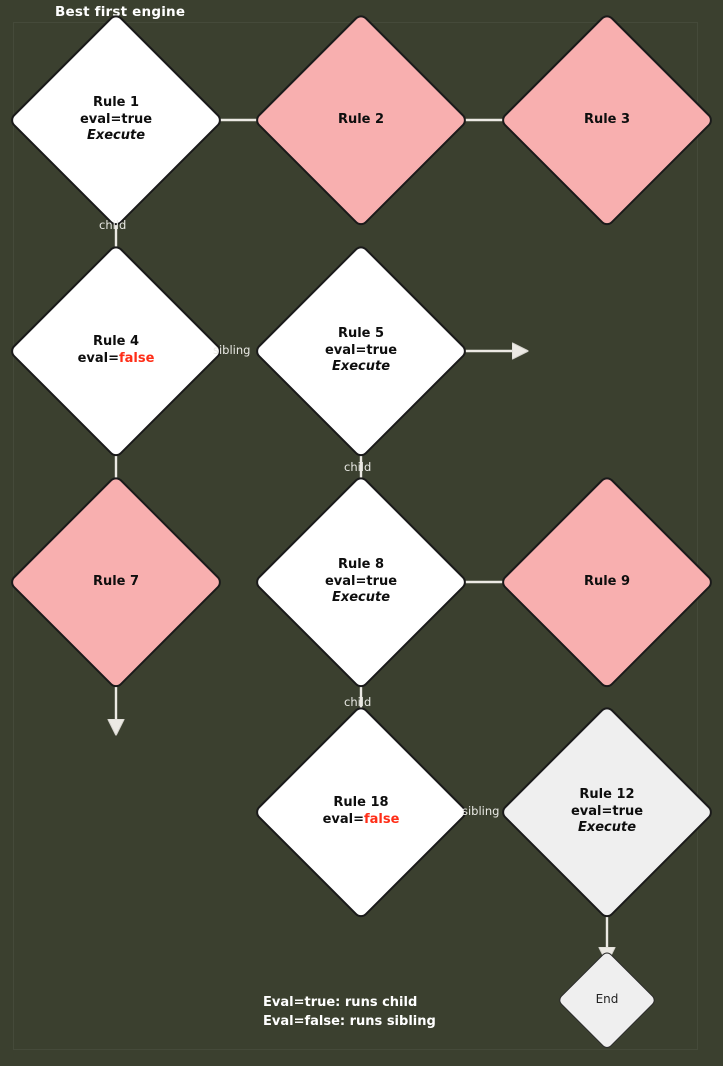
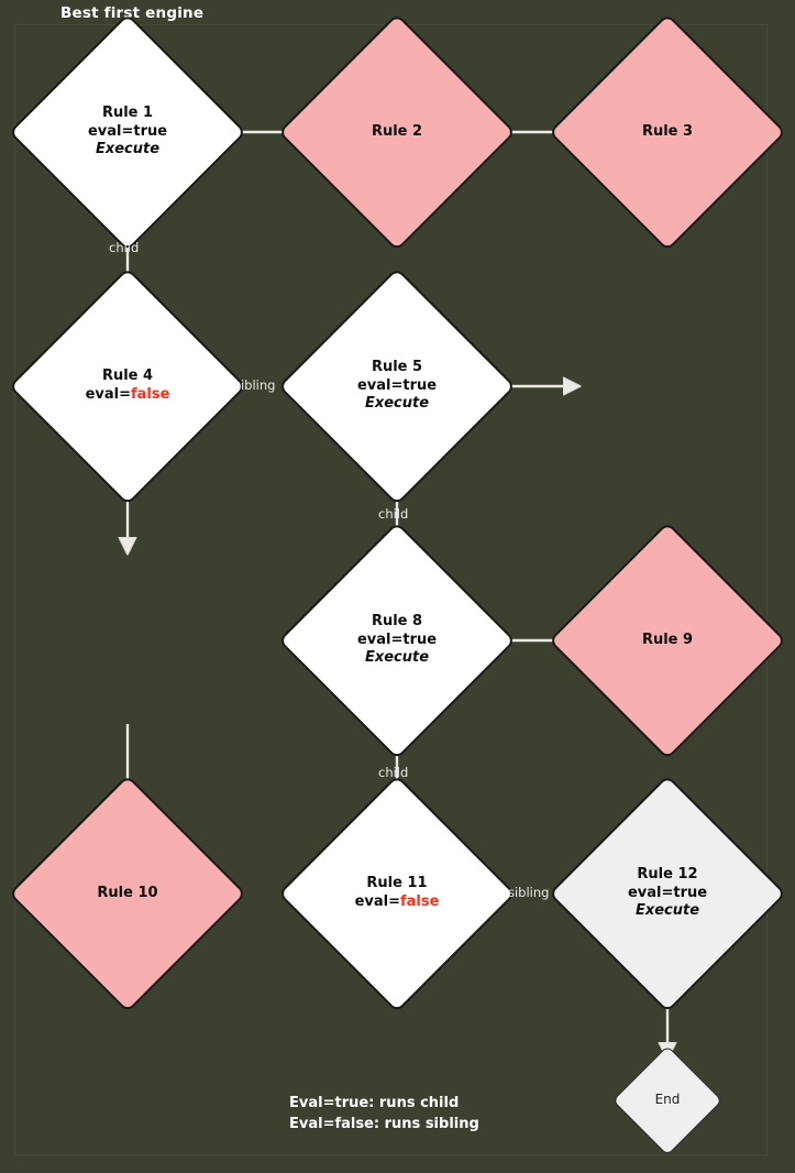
  Best first engine
  child
  sibling
  child
  child
  sibling
  Rule 1
  eval=true
  Execute
  Rule 2
  Rule 3
  Rule 4
  eval=false
  Rule 5
  eval=true
  Execute
- Rule 7
  Rule 8
  eval=true
  Execute
  Rule 9
+ Rule 10
- Rule 18
+ Rule 11
  eval=false
  Rule 12
  eval=true
  Execute
  End
  Eval=true: runs child
  Eval=false: runs sibling
